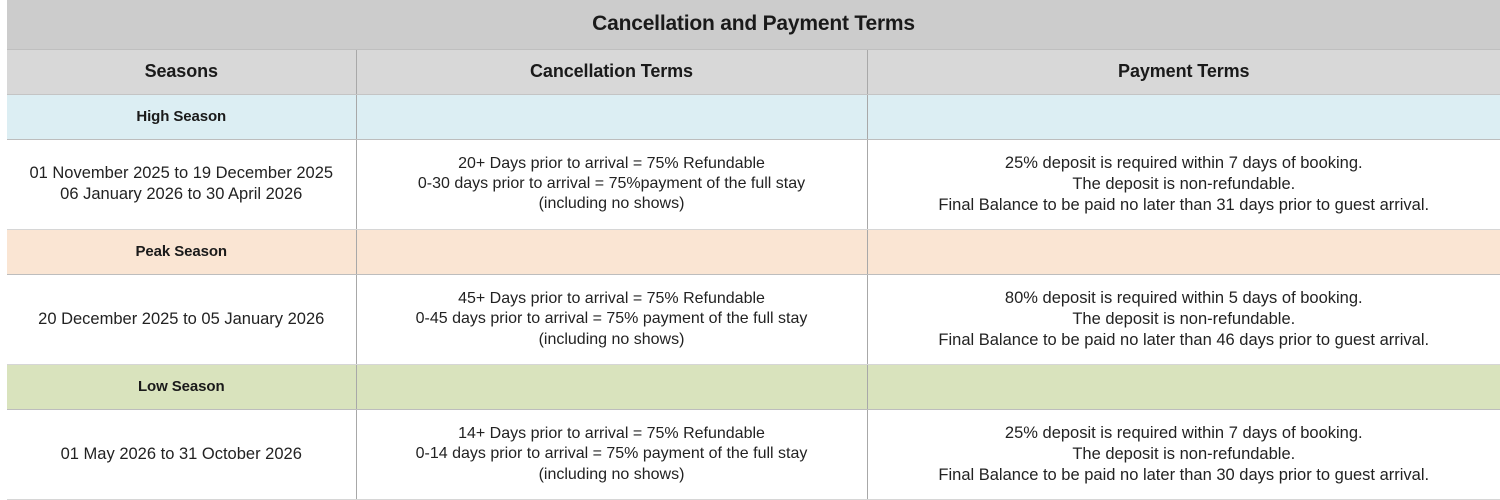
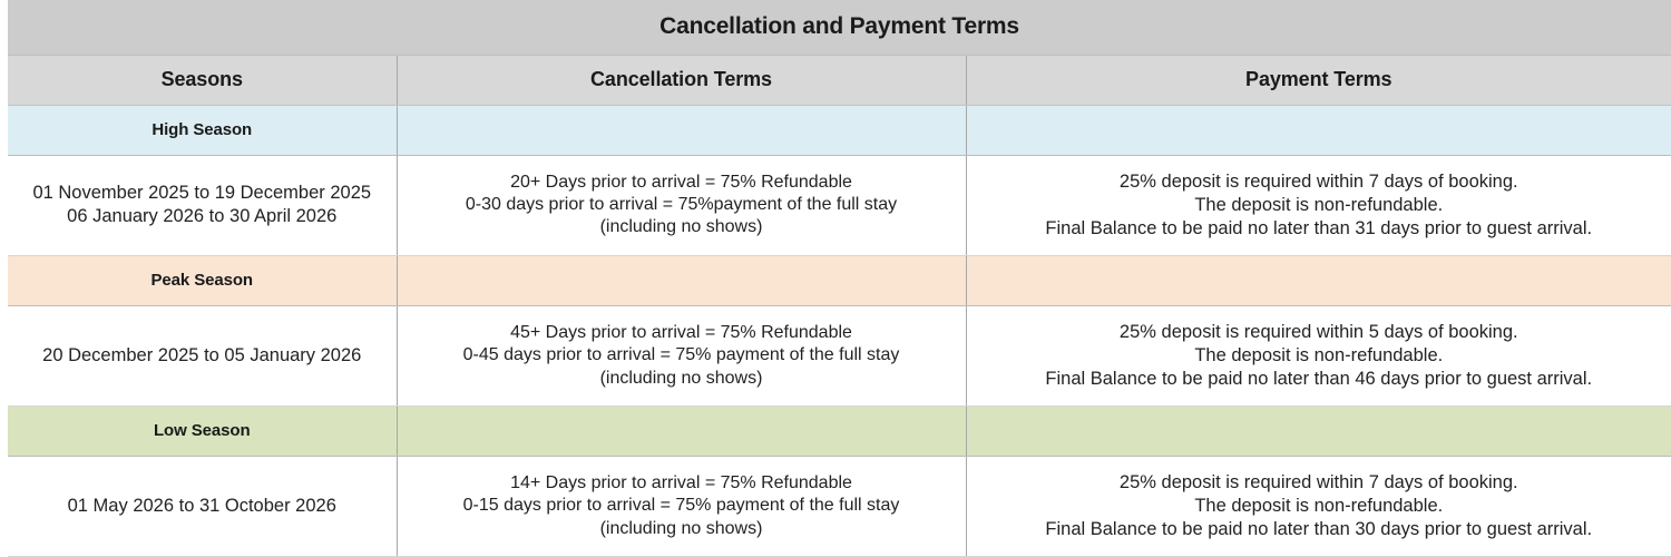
  Cancellation and Payment Terms
  Seasons	Cancellation Terms	Payment Terms
  High Season
  01 November 2025 to 19 December 2025 06 January 2026 to 30 April 2026	20+ Days prior to arrival = 75% Refundable 0-30 days prior to arrival = 75%payment of the full stay (including no shows)	25% deposit is required within 7 days of booking. The deposit is non-refundable. Final Balance to be paid no later than 31 days prior to guest arrival.
  Peak Season
- 20 December 2025 to 05 January 2026	45+ Days prior to arrival = 75% Refundable 0-45 days prior to arrival = 75% payment of the full stay (including no shows)	80% deposit is required within 5 days of booking. The deposit is non-refundable. Final Balance to be paid no later than 46 days prior to guest arrival.
+ 20 December 2025 to 05 January 2026	45+ Days prior to arrival = 75% Refundable 0-45 days prior to arrival = 75% payment of the full stay (including no shows)	25% deposit is required within 5 days of booking. The deposit is non-refundable. Final Balance to be paid no later than 46 days prior to guest arrival.
  Low Season
- 01 May 2026 to 31 October 2026	14+ Days prior to arrival = 75% Refundable 0-14 days prior to arrival = 75% payment of the full stay (including no shows)	25% deposit is required within 7 days of booking. The deposit is non-refundable. Final Balance to be paid no later than 30 days prior to guest arrival.
+ 01 May 2026 to 31 October 2026	14+ Days prior to arrival = 75% Refundable 0-15 days prior to arrival = 75% payment of the full stay (including no shows)	25% deposit is required within 7 days of booking. The deposit is non-refundable. Final Balance to be paid no later than 30 days prior to guest arrival.
